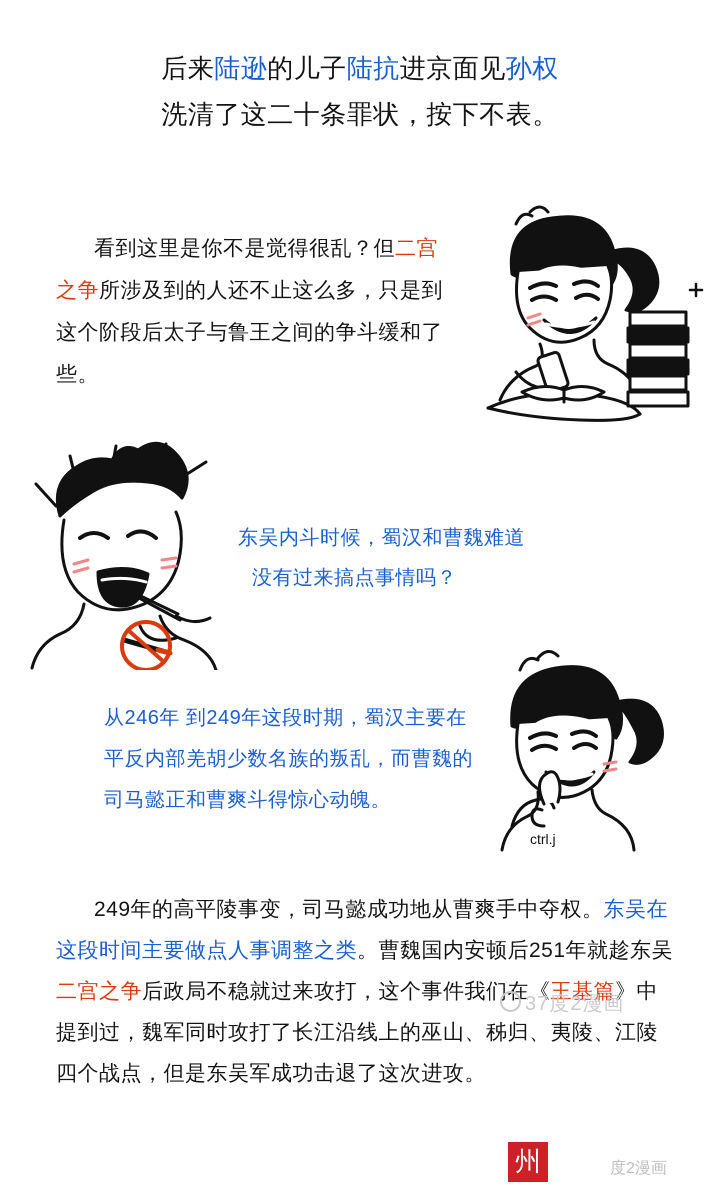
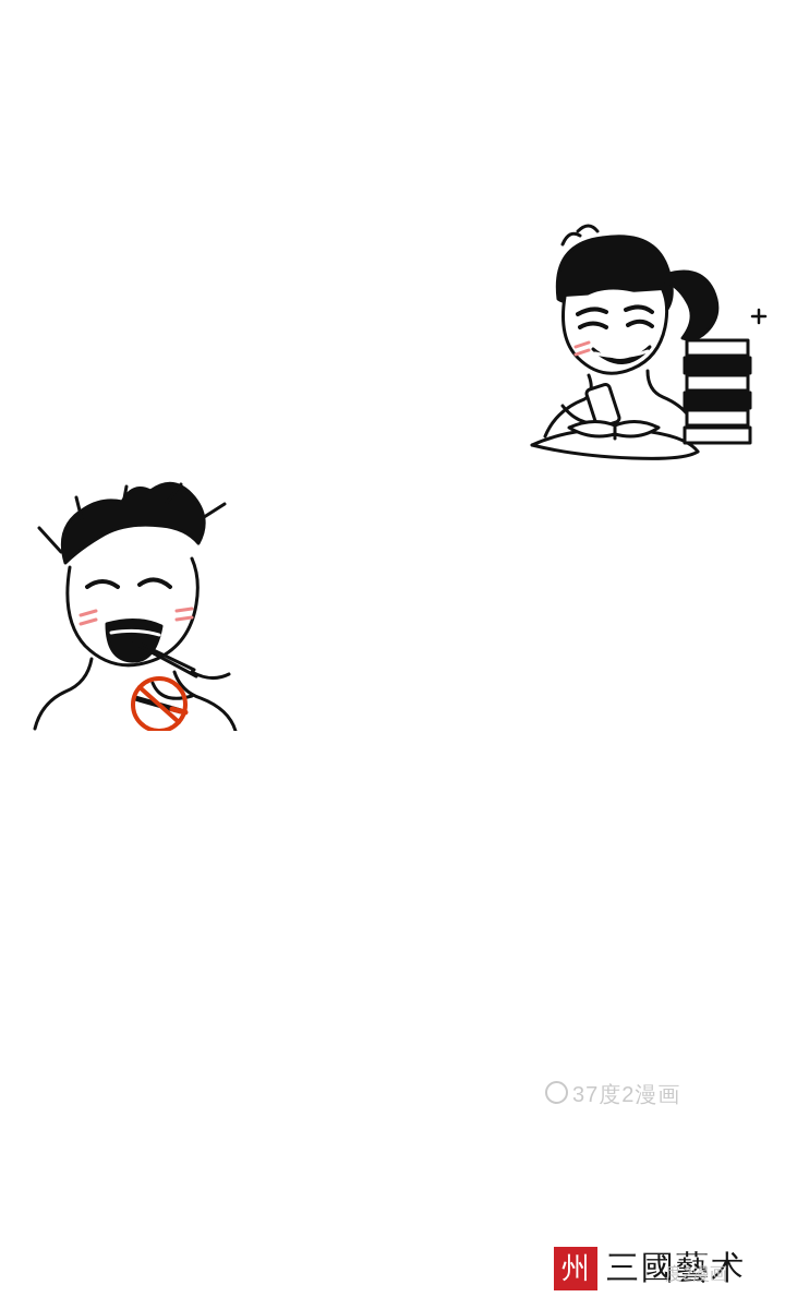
- 后来陆逊的儿子陆抗进京面见孙权
- 洗清了这二十条罪状，按下不表。
- 看到这里是你不是觉得很乱？但二宫之争所涉及到的人还不止这么多，只是到这个阶段后太子与鲁王之间的争斗缓和了些。
- 东吴内斗时候，蜀汉和曹魏难道
- 没有过来搞点事情吗？
- ctrl.j
- 从246年 到249年这段时期，蜀汉主要在平反内部羌胡少数名族的叛乱，而曹魏的司马懿正和曹爽斗得惊心动魄。
- 249年的高平陵事变，司马懿成功地从曹爽手中夺权。东吴在这段时间主要做点人事调整之类。曹魏国内安顿后251年就趁东吴二宫之争后政局不稳就过来攻打，这个事件我们在《王基篇》中提到过，魏军同时攻打了长江沿线上的巫山、秭归、夷陵、江陵四个战点，但是东吴军成功击退了这次进攻。
  37度2漫画
  州
+ 三國藝术
  度2漫画
